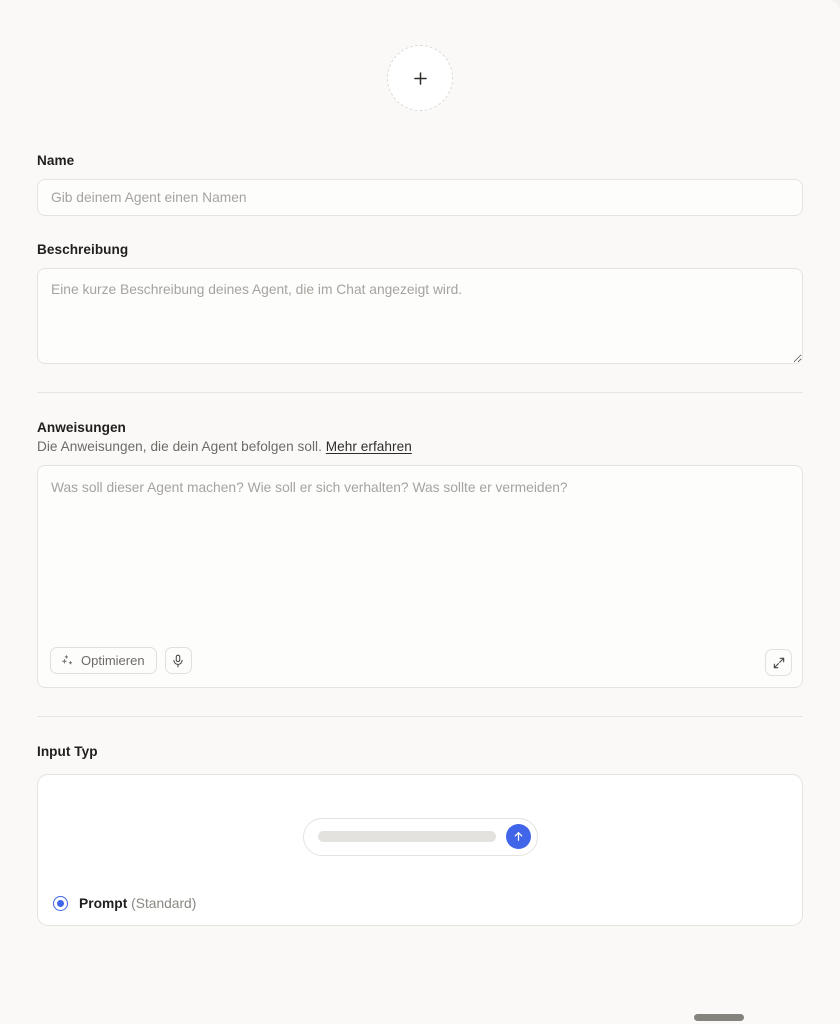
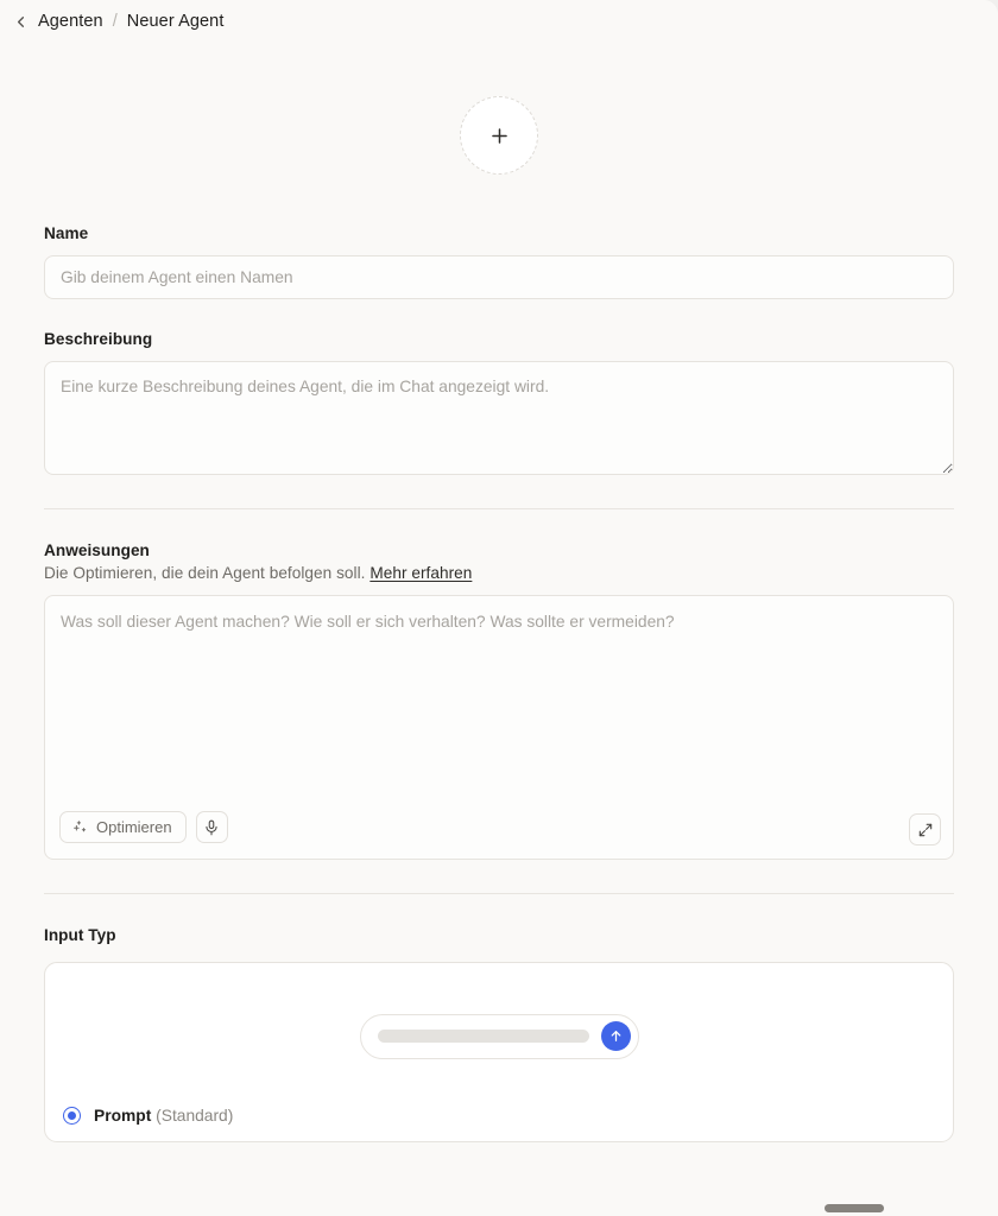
+ Agenten
+ /
+ Neuer Agent
  Name
  Gib deinem Agent einen Namen
  Beschreibung
  Eine kurze Beschreibung deines Agent, die im Chat angezeigt wird.
  Anweisungen
- Die Anweisungen, die dein Agent befolgen soll. Mehr erfahren
+ Die Optimieren, die dein Agent befolgen soll. Mehr erfahren
  Was soll dieser Agent machen? Wie soll er sich verhalten? Was sollte er vermeiden?
  Optimieren
  Input Typ
  Prompt (Standard)
